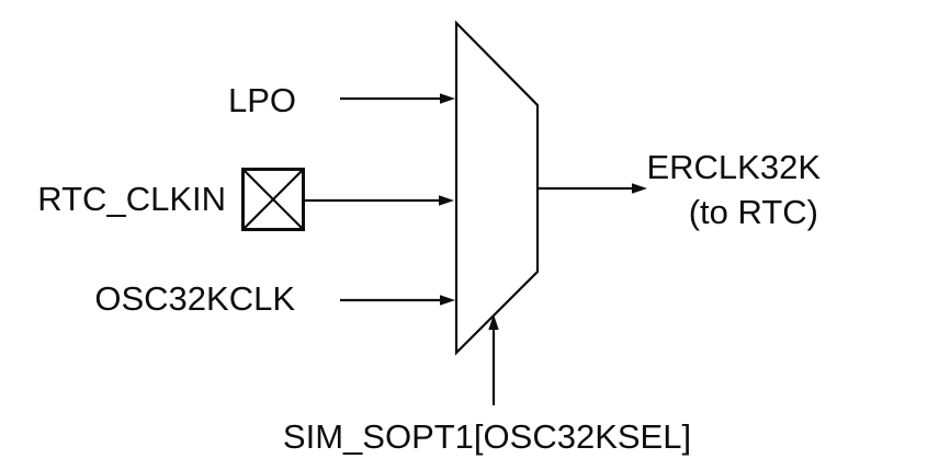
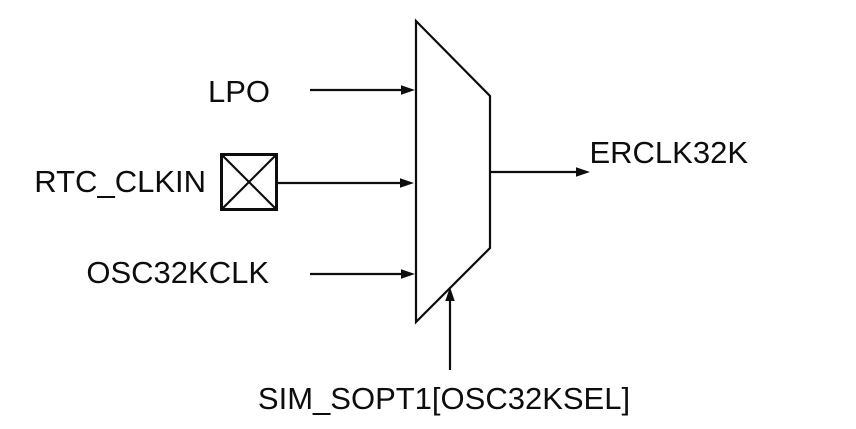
  LPO
  RTC_CLKIN
  OSC32KCLK
  ERCLK32K
- (to RTC)
  SIM_SOPT1[OSC32KSEL]
